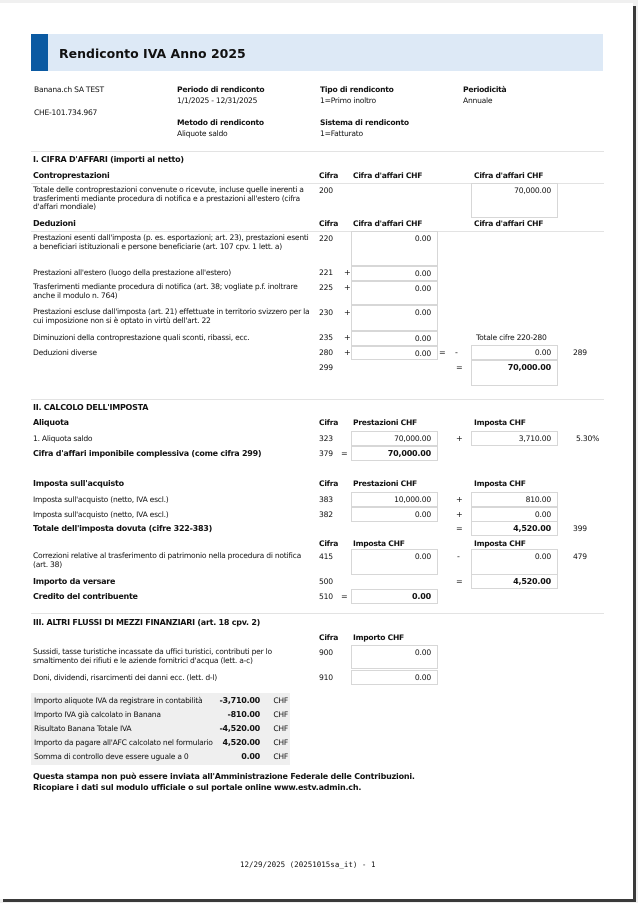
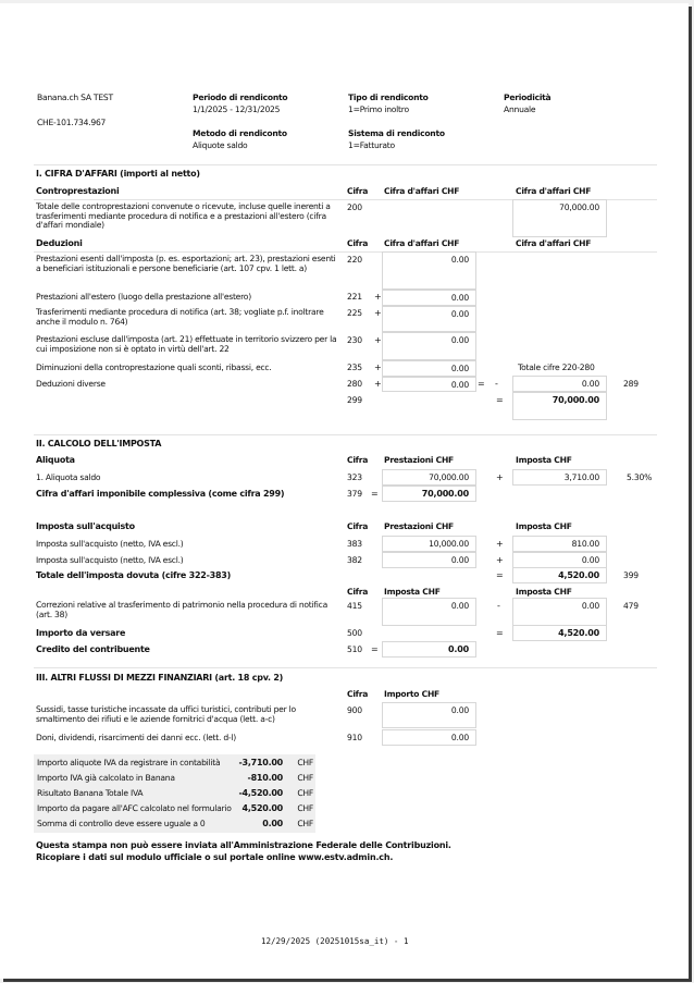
- Rendiconto IVA Anno 2025
  Banana.ch SA TEST
  CHE-101.734.967
  Periodo di rendiconto
  1/1/2025 - 12/31/2025
  Metodo di rendiconto
  Aliquote saldo
  Tipo di rendiconto
  1=Primo inoltro
  Sistema di rendiconto
  1=Fatturato
  Periodicità
  Annuale
  I. CIFRA D'AFFARI (importi al netto)
  Controprestazioni
  Cifra
  Cifra d'affari CHF
  Cifra d'affari CHF
  Totale delle controprestazioni convenute o ricevute, incluse quelle inerenti a trasferimenti mediante procedura di notifica e a prestazioni all'estero (cifra d'affari mondiale)
  200
  70,000.00
  Deduzioni
  Cifra
  Cifra d'affari CHF
  Cifra d'affari CHF
  Prestazioni esenti dall'imposta (p. es. esportazioni; art. 23), prestazioni esenti a beneficiari istituzionali e persone beneficiarie (art. 107 cpv. 1 lett. a)
  220
  0.00
  Prestazioni all'estero (luogo della prestazione all'estero)
  221
  +
  0.00
  Trasferimenti mediante procedura di notifica (art. 38; vogliate p.f. inoltrare anche il modulo n. 764)
  225
  +
  0.00
  Prestazioni escluse dall'imposta (art. 21) effettuate in territorio svizzero per la cui imposizione non si è optato in virtù dell'art. 22
  230
  +
  0.00
  Diminuzioni della controprestazione quali sconti, ribassi, ecc.
  235
  +
  0.00
  Totale cifre 220-280
  Deduzioni diverse
  280
  +
  0.00
  =
  -
  0.00
  289
  299
  =
  70,000.00
  II. CALCOLO DELL'IMPOSTA
  Aliquota
  Cifra
  Prestazioni CHF
  Imposta CHF
  1. Aliquota saldo
  323
  70,000.00
  +
  3,710.00
  5.30%
  Cifra d'affari imponibile complessiva (come cifra 299)
  379
  =
  70,000.00
  Imposta sull'acquisto
  Cifra
  Prestazioni CHF
  Imposta CHF
  Imposta sull'acquisto (netto, IVA escl.)
  383
  10,000.00
  +
  810.00
  Imposta sull'acquisto (netto, IVA escl.)
  382
  0.00
  +
  0.00
  Totale dell'imposta dovuta (cifre 322-383)
  =
  4,520.00
  399
  Cifra
  Imposta CHF
  Imposta CHF
  Correzioni relative al trasferimento di patrimonio nella procedura di notifica (art. 38)
  415
  0.00
  -
  0.00
  479
  Importo da versare
  500
  =
  4,520.00
  Credito del contribuente
  510
  =
  0.00
  III. ALTRI FLUSSI DI MEZZI FINANZIARI (art. 18 cpv. 2)
  Cifra
  Importo CHF
  Sussidi, tasse turistiche incassate da uffici turistici, contributi per lo smaltimento dei rifiuti e le aziende fornitrici d'acqua (lett. a-c)
  900
  0.00
  Doni, dividendi, risarcimenti dei danni ecc. (lett. d-l)
  910
  0.00
  Importo aliquote IVA da registrare in contabilità
  -3,710.00
  CHF
  Importo IVA già calcolato in Banana
  -810.00
  CHF
  Risultato Banana Totale IVA
  -4,520.00
  CHF
  Importo da pagare all'AFC calcolato nel formulario
  4,520.00
  CHF
  Somma di controllo deve essere uguale a 0
  0.00
  CHF
  Questa stampa non può essere inviata all'Amministrazione Federale delle Contribuzioni.
  Ricopiare i dati sul modulo ufficiale o sul portale online www.estv.admin.ch.
  12/29/2025 (20251015sa_it) - 1
